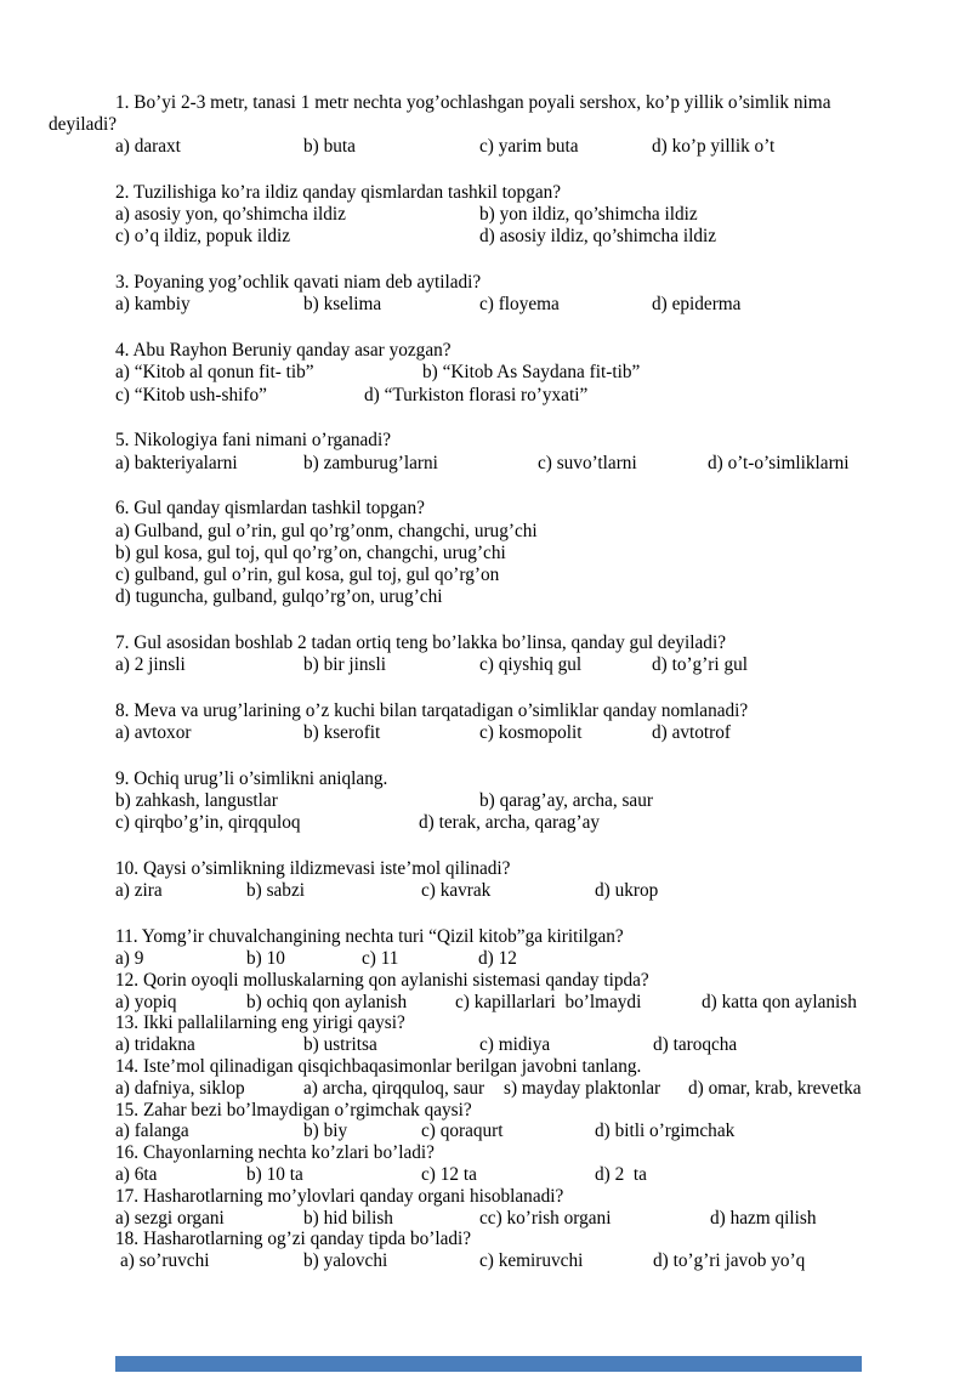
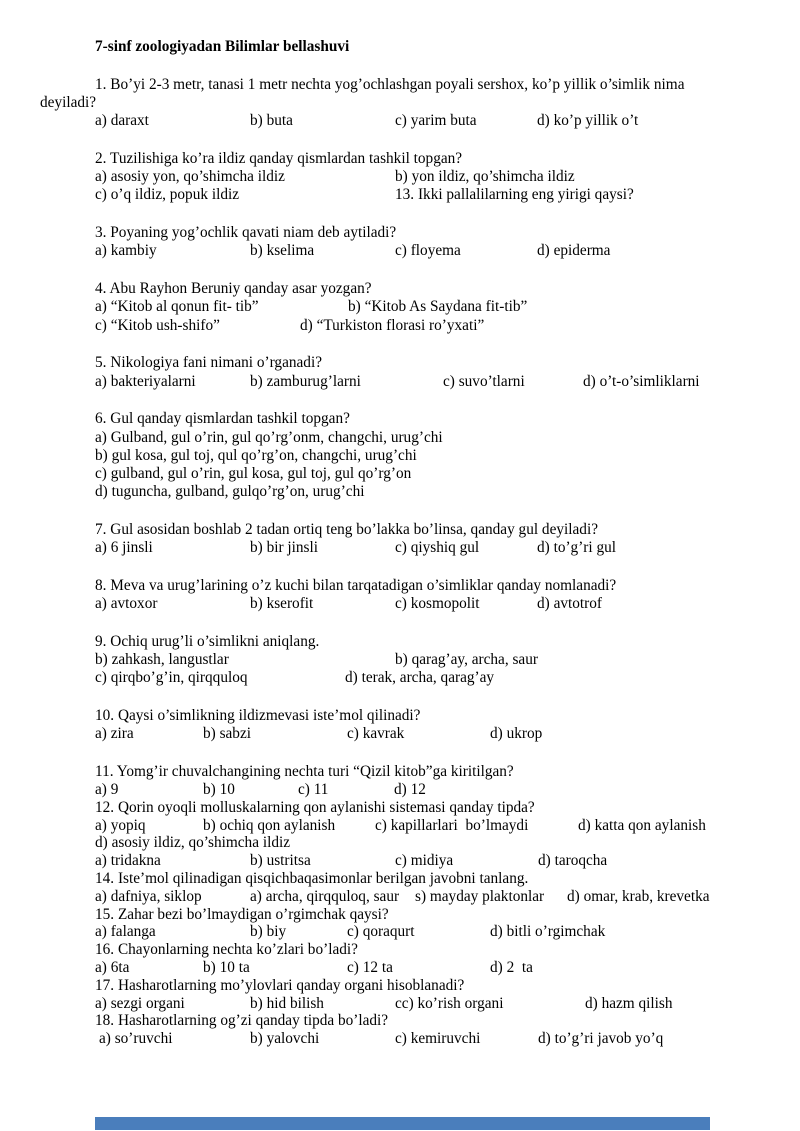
+ 7-sinf zoologiyadan Bilimlar bellashuvi
  1. Bo’yi 2-3 metr, tanasi 1 metr nechta yog’ochlashgan poyali sershox, ko’p yillik o’simlik nima
  deyiladi?
  a) daraxt
  b) buta
  c) yarim buta
  d) ko’p yillik o’t
  2. Tuzilishiga ko’ra ildiz qanday qismlardan tashkil topgan?
  a) asosiy yon, qo’shimcha ildiz
  b) yon ildiz, qo’shimcha ildiz
  c) o’q ildiz, popuk ildiz
- d) asosiy ildiz, qo’shimcha ildiz
+ 13. Ikki pallalilarning eng yirigi qaysi?
  3. Poyaning yog’ochlik qavati niam deb aytiladi?
  a) kambiy
  b) kselima
  c) floyema
  d) epiderma
  4. Abu Rayhon Beruniy qanday asar yozgan?
  a) “Kitob al qonun fit- tib”
  b) “Kitob As Saydana fit-tib”
  c) “Kitob ush-shifo”
  d) “Turkiston florasi ro’yxati”
  5. Nikologiya fani nimani o’rganadi?
  a) bakteriyalarni
  b) zamburug’larni
  c) suvo’tlarni
  d) o’t-o’simliklarni
  6. Gul qanday qismlardan tashkil topgan?
  a) Gulband, gul o’rin, gul qo’rg’onm, changchi, urug’chi
  b) gul kosa, gul toj, qul qo’rg’on, changchi, urug’chi
  c) gulband, gul o’rin, gul kosa, gul toj, gul qo’rg’on
  d) tuguncha, gulband, gulqo’rg’on, urug’chi
  7. Gul asosidan boshlab 2 tadan ortiq teng bo’lakka bo’linsa, qanday gul deyiladi?
- a) 2 jinsli
+ a) 6 jinsli
  b) bir jinsli
  c) qiyshiq gul
  d) to’g’ri gul
  8. Meva va urug’larining o’z kuchi bilan tarqatadigan o’simliklar qanday nomlanadi?
  a) avtoxor
  b) kserofit
  c) kosmopolit
  d) avtotrof
  9. Ochiq urug’li o’simlikni aniqlang.
  b) zahkash, langustlar
  b) qarag’ay, archa, saur
  c) qirqbo’g’in, qirqquloq
  d) terak, archa, qarag’ay
  10. Qaysi o’simlikning ildizmevasi iste’mol qilinadi?
  a) zira
  b) sabzi
  c) kavrak
  d) ukrop
  11. Yomg’ir chuvalchangining nechta turi “Qizil kitob”ga kiritilgan?
  a) 9
  b) 10
  c) 11
  d) 12
  12. Qorin oyoqli molluskalarning qon aylanishi sistemasi qanday tipda?
  a) yopiq
  b) ochiq qon aylanish
  c) kapillarlari bo’lmaydi
  d) katta qon aylanish
- 13. Ikki pallalilarning eng yirigi qaysi?
+ d) asosiy ildiz, qo’shimcha ildiz
  a) tridakna
  b) ustritsa
  c) midiya
  d) taroqcha
  14. Iste’mol qilinadigan qisqichbaqasimonlar berilgan javobni tanlang.
  a) dafniya, siklop
  a) archa, qirqquloq, saur
  s) mayday plaktonlar
  d) omar, krab, krevetka
  15. Zahar bezi bo’lmaydigan o’rgimchak qaysi?
  a) falanga
  b) biy
  c) qoraqurt
  d) bitli o’rgimchak
  16. Chayonlarning nechta ko’zlari bo’ladi?
  a) 6ta
  b) 10 ta
  c) 12 ta
  d) 2 ta
  17. Hasharotlarning mo’ylovlari qanday organi hisoblanadi?
  a) sezgi organi
  b) hid bilish
  cc) ko’rish organi
  d) hazm qilish
  18. Hasharotlarning og’zi qanday tipda bo’ladi?
  a) so’ruvchi
  b) yalovchi
  c) kemiruvchi
  d) to’g’ri javob yo’q
